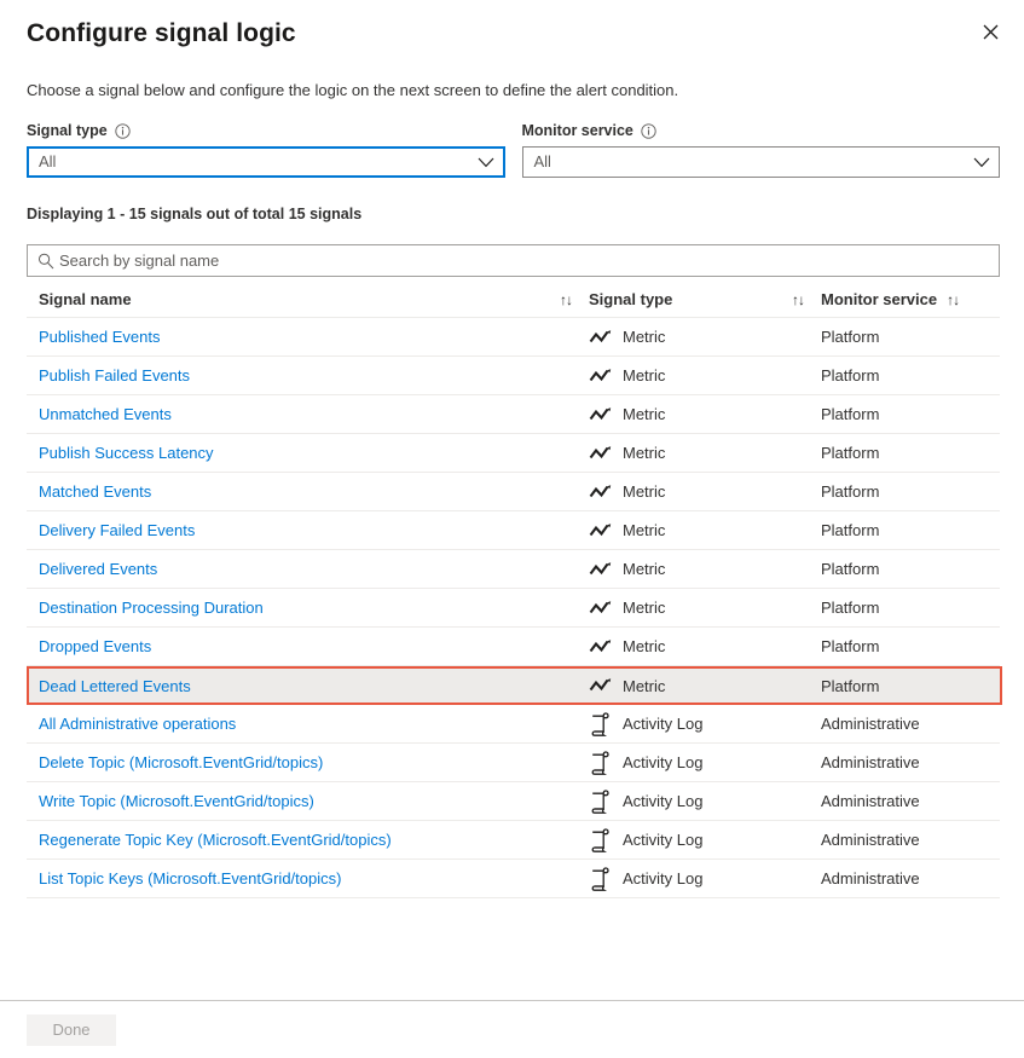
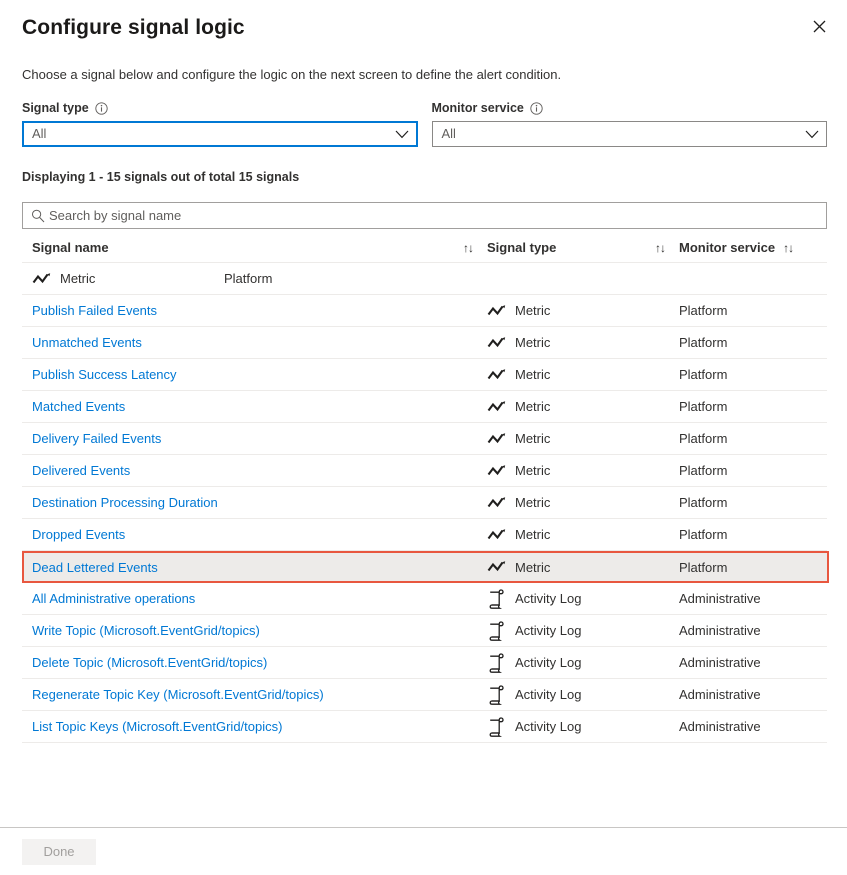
  Configure signal logic
  Choose a signal below and configure the logic on the next screen to define the alert condition.
  Signal type
  All
  Monitor service
  All
  Displaying 1 - 15 signals out of total 15 signals
  Search by signal name
  Signal name
  ↑↓
  Signal type
  ↑↓
  Monitor service
  ↑↓
- Published Events
  Metric
  Platform
  Publish Failed Events
  Metric
  Platform
  Unmatched Events
  Metric
  Platform
  Publish Success Latency
  Metric
  Platform
  Matched Events
  Metric
  Platform
  Delivery Failed Events
  Metric
  Platform
  Delivered Events
  Metric
  Platform
  Destination Processing Duration
  Metric
  Platform
  Dropped Events
  Metric
  Platform
  Dead Lettered Events
  Metric
  Platform
  All Administrative operations
  Activity Log
  Administrative
- Delete Topic (Microsoft.EventGrid/topics)
+ Write Topic (Microsoft.EventGrid/topics)
  Activity Log
  Administrative
- Write Topic (Microsoft.EventGrid/topics)
+ Delete Topic (Microsoft.EventGrid/topics)
  Activity Log
  Administrative
  Regenerate Topic Key (Microsoft.EventGrid/topics)
  Activity Log
  Administrative
  List Topic Keys (Microsoft.EventGrid/topics)
  Activity Log
  Administrative
  Done
